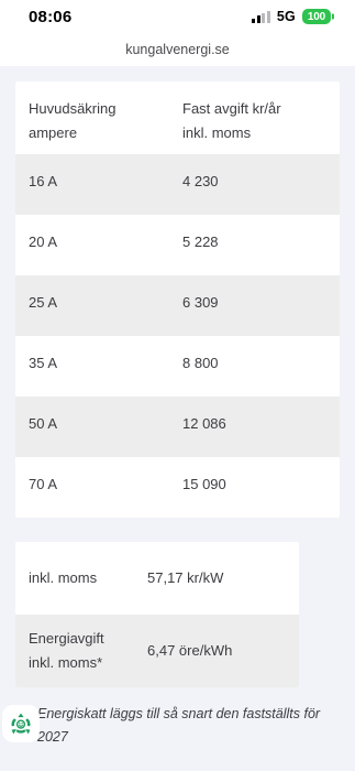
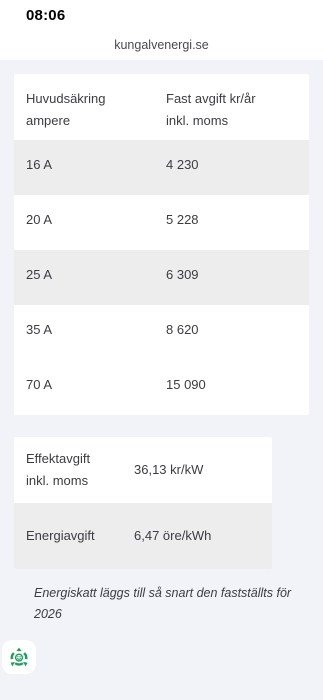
  08:06
- 5G
- 100
  kungalvenergi.se
  Huvudsäkring
  ampere
  Fast avgift kr/år
  inkl. moms
  16 A
  4 230
  20 A
  5 228
  25 A
  6 309
  35 A
- 8 800
+ 8 620
- 50 A
- 12 086
  70 A
  15 090
+ Effektavgift
  inkl. moms
- 57,17 kr/kW
+ 36,13 kr/kW
  Energiavgift
- inkl. moms*
  6,47 öre/kWh
- Energiskatt läggs till så snart den fastställts för 2027
+ Energiskatt läggs till så snart den fastställts för 2026
